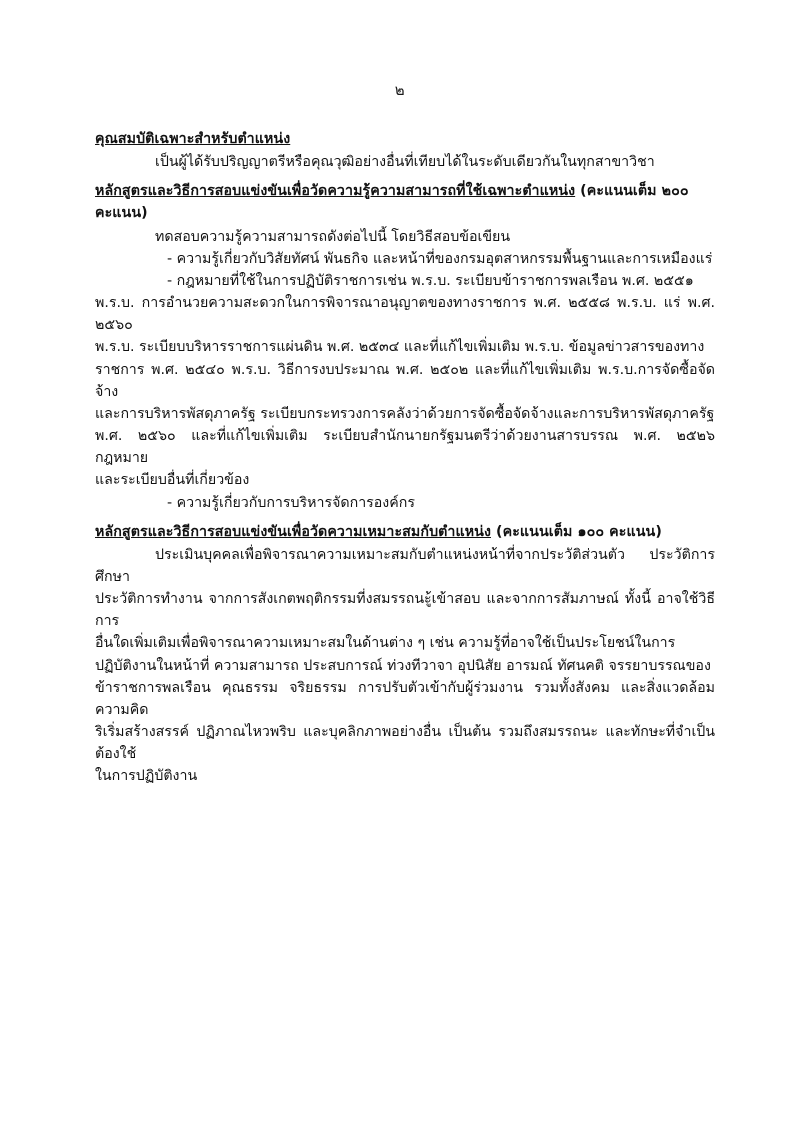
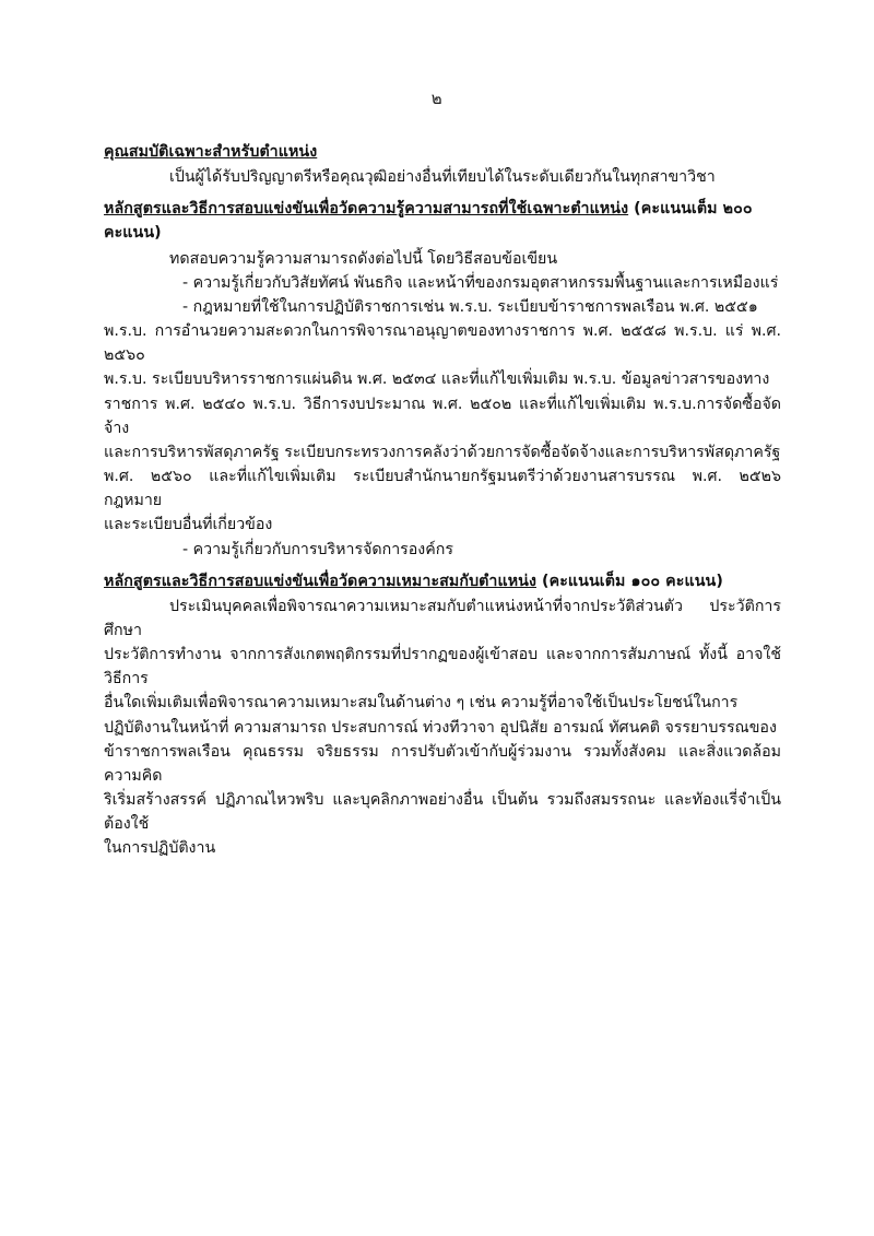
  ๒
  คุณสมบัติเฉพาะสำหรับตำแหน่ง
  เป็นผู้ได้รับปริญญาตรีหรือคุณวุฒิอย่างอื่นที่เทียบได้ในระดับเดียวกันในทุกสาขาวิชา
  หลักสูตรและวิธีการสอบแข่งขันเพื่อวัดความรู้ความสามารถที่ใช้เฉพาะตำแหน่ง (คะแนนเต็ม ๒๐๐ คะแนน)
  ทดสอบความรู้ความสามารถดังต่อไปนี้ โดยวิธีสอบข้อเขียน
  - ความรู้เกี่ยวกับวิสัยทัศน์ พันธกิจ และหน้าที่ของกรมอุตสาหกรรมพื้นฐานและการเหมืองแร่
  - กฎหมายที่ใช้ในการปฏิบัติราชการเช่น พ.ร.บ. ระเบียบข้าราชการพลเรือน พ.ศ. ๒๕๕๑
  พ.ร.บ. การอำนวยความสะดวกในการพิจารณาอนุญาตของทางราชการ พ.ศ. ๒๕๕๘ พ.ร.บ. แร่ พ.ศ. ๒๕๖๐
  พ.ร.บ. ระเบียบบริหารราชการแผ่นดิน พ.ศ. ๒๕๓๔ และที่แก้ไขเพิ่มเติม พ.ร.บ. ข้อมูลข่าวสารของทาง
  ราชการ พ.ศ. ๒๕๔๐ พ.ร.บ. วิธีการงบประมาณ พ.ศ. ๒๕๐๒ และที่แก้ไขเพิ่มเติม พ.ร.บ.การจัดซื้อจัดจ้าง
  และการบริหารพัสดุภาครัฐ ระเบียบกระทรวงการคลังว่าด้วยการจัดซื้อจัดจ้างและการบริหารพัสดุภาครัฐ
  พ.ศ. ๒๕๖๐ และที่แก้ไขเพิ่มเติม ระเบียบสำนักนายกรัฐมนตรีว่าด้วยงานสารบรรณ พ.ศ. ๒๕๒๖ กฎหมาย
  และระเบียบอื่นที่เกี่ยวข้อง
  - ความรู้เกี่ยวกับการบริหารจัดการองค์กร
  หลักสูตรและวิธีการสอบแข่งขันเพื่อวัดความเหมาะสมกับตำแหน่ง (คะแนนเต็ม ๑๐๐ คะแนน)
  ประเมินบุคคลเพื่อพิจารณาความเหมาะสมกับตำแหน่งหน้าที่จากประวัติส่วนตัว ประวัติการศึกษา
- ประวัติการทำงาน จากการสังเกตพฤติกรรมที่งสมรรถนะู้เข้าสอบ และจากการสัมภาษณ์ ทั้งนี้ อาจใช้วิธีการ
+ ประวัติการทำงาน จากการสังเกตพฤติกรรมที่ปรากฏของผู้เข้าสอบ และจากการสัมภาษณ์ ทั้งนี้ อาจใช้วิธีการ
  อื่นใดเพิ่มเติมเพื่อพิจารณาความเหมาะสมในด้านต่าง ๆ เช่น ความรู้ที่อาจใช้เป็นประโยชน์ในการ
  ปฏิบัติงานในหน้าที่ ความสามารถ ประสบการณ์ ท่วงทีวาจา อุปนิสัย อารมณ์ ทัศนคติ จรรยาบรรณของ
  ข้าราชการพลเรือน คุณธรรม จริยธรรม การปรับตัวเข้ากับผู้ร่วมงาน รวมทั้งสังคม และสิ่งแวดล้อม ความคิด
- ริเริ่มสร้างสรรค์ ปฏิภาณไหวพริบ และบุคลิกภาพอย่างอื่น เป็นต้น รวมถึงสมรรถนะ และทักษะที่จำเป็นต้องใช้
+ ริเริ่มสร้างสรรค์ ปฏิภาณไหวพริบ และบุคลิกภาพอย่างอื่น เป็นต้น รวมถึงสมรรถนะ และทัองแรี่จำเป็นต้องใช้
  ในการปฏิบัติงาน
